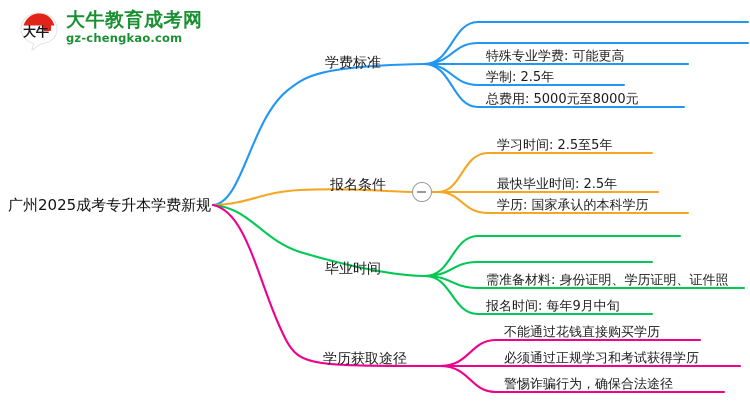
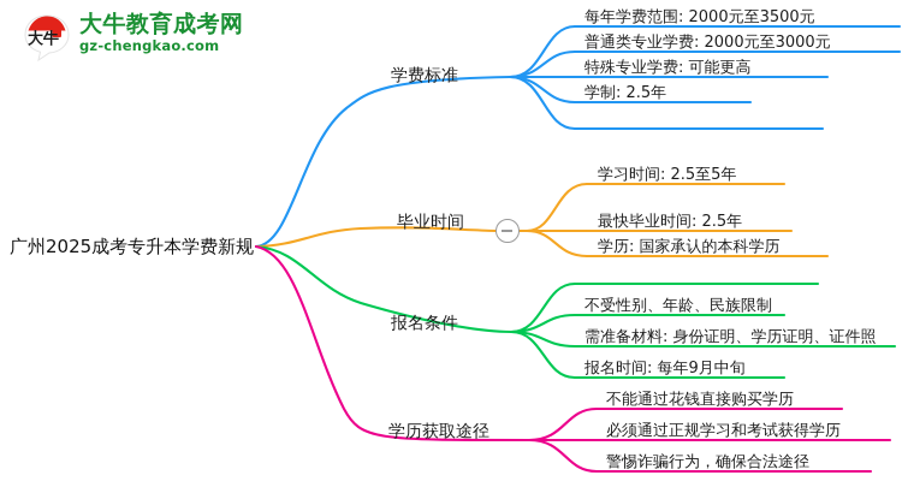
  大牛
  大牛教育成考网
  gz-chengkao.com
  广州2025成考专升本学费新规
  学费标准
+ 每年学费范围: 2000元至3500元
+ 普通类专业学费: 2000元至3000元
  特殊专业学费: 可能更高
  学制: 2.5年
- 总费用: 5000元至8000元
- 报名条件
+ 毕业时间
  学习时间: 2.5至5年
  最快毕业时间: 2.5年
  学历: 国家承认的本科学历
- 毕业时间
+ 报名条件
+ 不受性别、年龄、民族限制
  需准备材料: 身份证明、学历证明、证件照
  报名时间: 每年9月中旬
  学历获取途径
  不能通过花钱直接购买学历
  必须通过正规学习和考试获得学历
  警惕诈骗行为，确保合法途径
